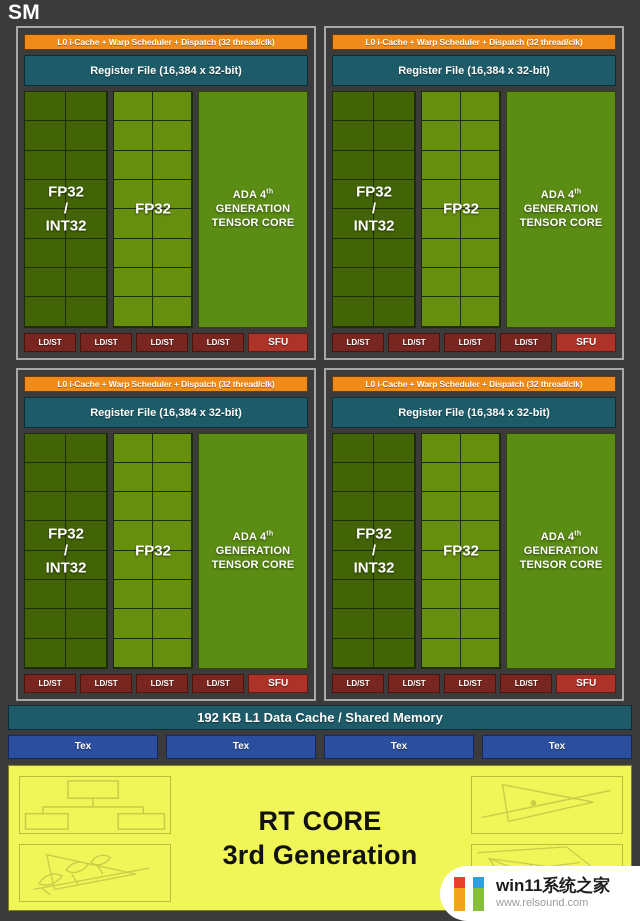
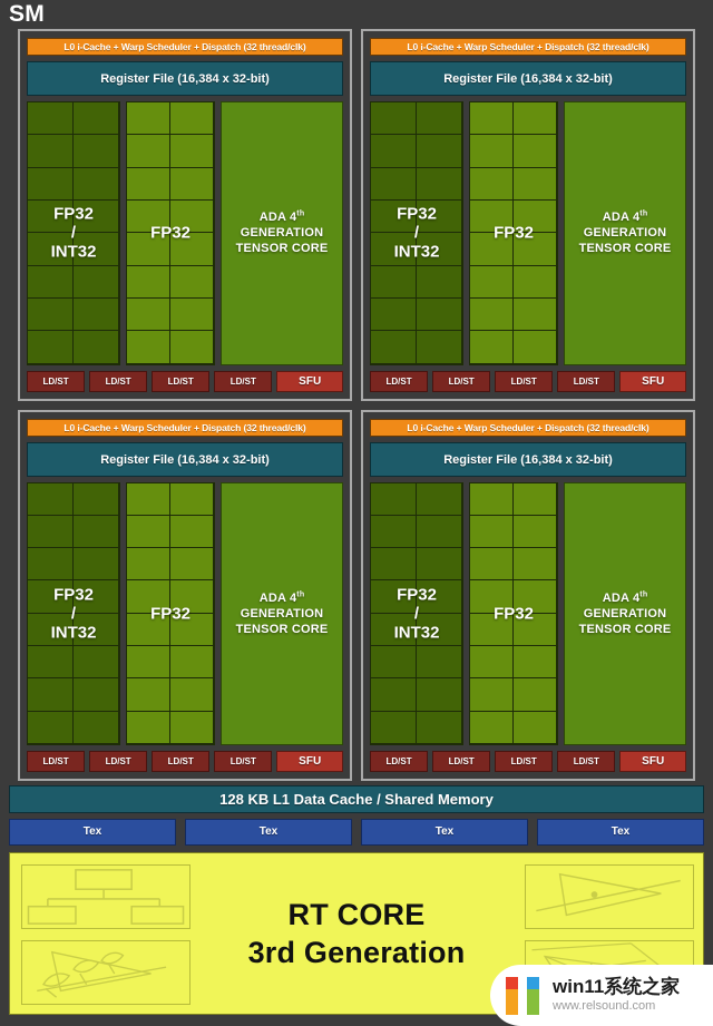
  SM
  L0 i-Cache + Warp Scheduler + Dispatch (32 thread/clk)
  Register File (16,384 x 32-bit)
  FP32
  /
  INT32
  FP32
  GENERATION
  TENSOR CORE
  LD/ST
  LD/ST
  LD/ST
  LD/ST
  SFU
  L0 i-Cache + Warp Scheduler + Dispatch (32 thread/clk)
  Register File (16,384 x 32-bit)
  FP32
  /
  INT32
  FP32
  GENERATION
  TENSOR CORE
  LD/ST
  LD/ST
  LD/ST
  LD/ST
  SFU
  L0 i-Cache + Warp Scheduler + Dispatch (32 thread/clk)
  Register File (16,384 x 32-bit)
  FP32
  /
  INT32
  FP32
  GENERATION
  TENSOR CORE
  LD/ST
  LD/ST
  LD/ST
  LD/ST
  SFU
  L0 i-Cache + Warp Scheduler + Dispatch (32 thread/clk)
  Register File (16,384 x 32-bit)
  FP32
  /
  INT32
  FP32
  GENERATION
  TENSOR CORE
  LD/ST
  LD/ST
  LD/ST
  LD/ST
  SFU
- 192 KB L1 Data Cache / Shared Memory
+ 128 KB L1 Data Cache / Shared Memory
  Tex
  Tex
  Tex
  Tex
  RT CORE
  3rd Generation
  win11系统之家
  www.relsound.com
